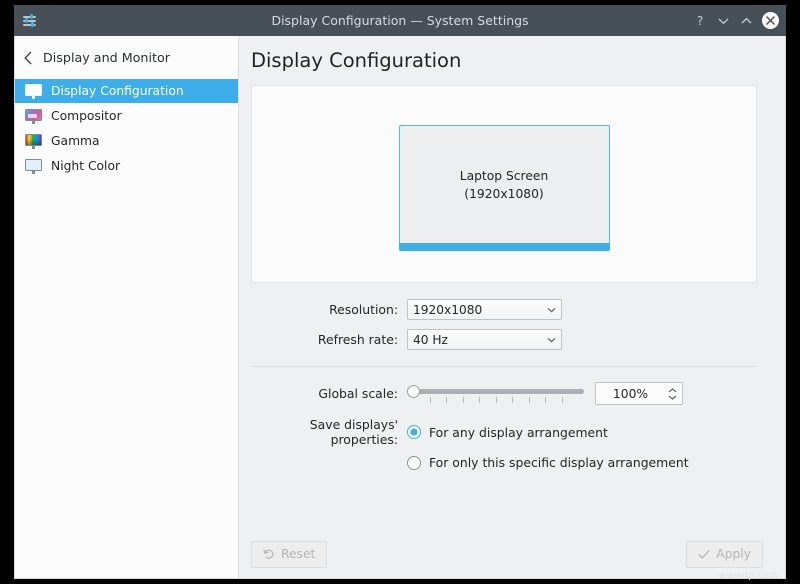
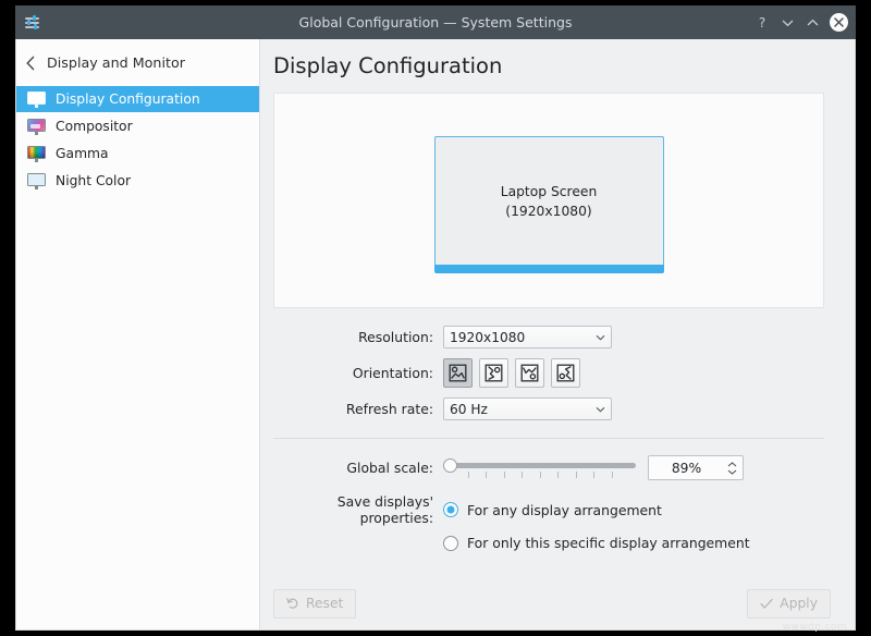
- Display Configuration — System Settings
+ Global Configuration — System Settings
  ?
  Display and Monitor
  Display Configuration
  Compositor
  Gamma
  Night Color
  Display Configuration
  Laptop Screen
  (1920x1080)
  Resolution:
  1920x1080
+ Orientation:
  Refresh rate:
- 40 Hz
+ 60 Hz
  Global scale:
- 100%
+ 89%
  Save displays' properties:
  For any display arrangement
  For only this specific display arrangement
  Reset
  Apply
  wwwdp.com
